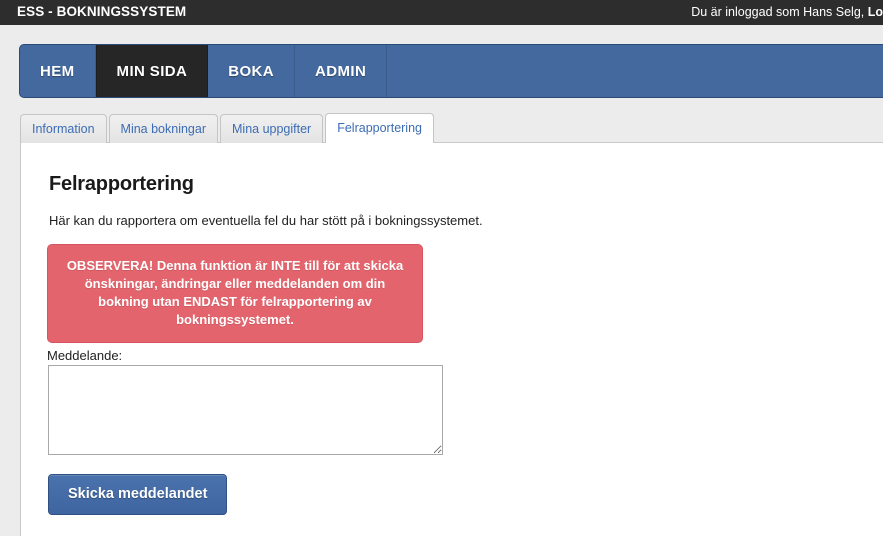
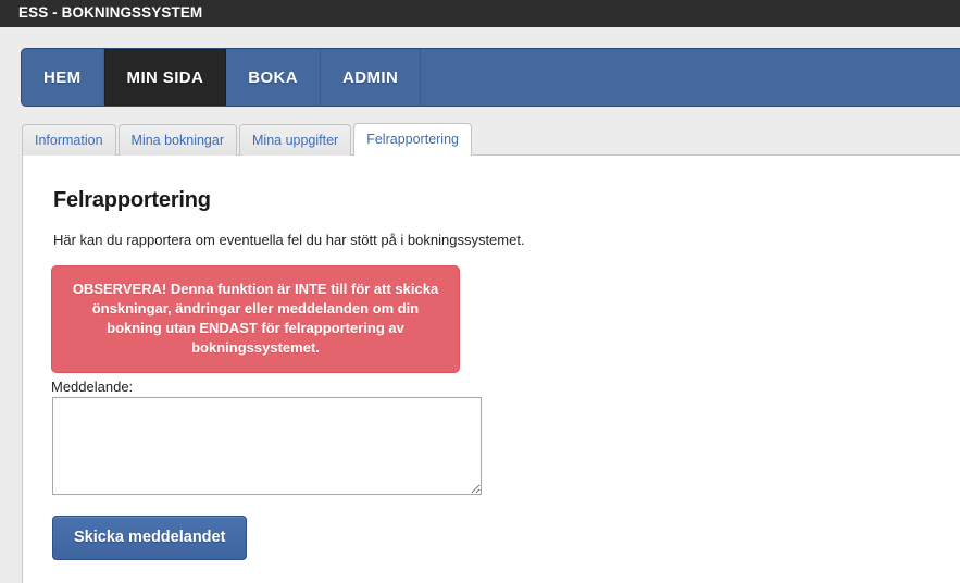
  ESS - BOKNINGSSYSTEM
- Du är inloggad som Hans Selg, Lo
  HEM
  MIN SIDA
  BOKA
  ADMIN
  Information
  Mina bokningar
  Mina uppgifter
  Felrapportering
  Felrapportering
  Här kan du rapportera om eventuella fel du har stött på i bokningssystemet.
  OBSERVERA! Denna funktion är INTE till för att skicka önskningar, ändringar eller meddelanden om din bokning utan ENDAST för felrapportering av bokningssystemet.
  Meddelande:
  Skicka meddelandet
